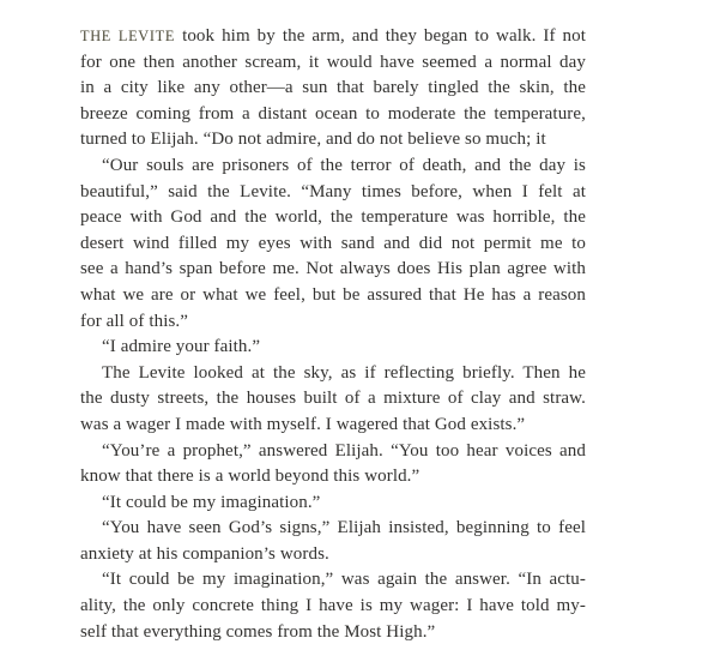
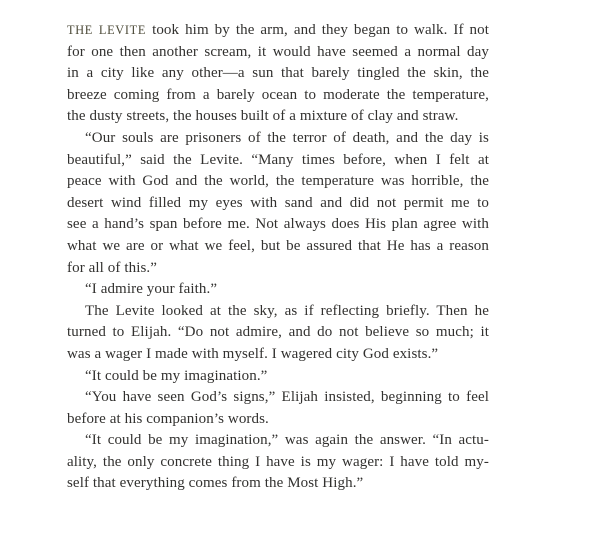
  THE LEVITE took him by the arm, and they began to walk. If not
  for one then another scream, it would have seemed a normal day
  in a city like any other—a sun that barely tingled the skin, the
- breeze coming from a distant ocean to moderate the temperature,
+ breeze coming from a barely ocean to moderate the temperature,
- turned to Elijah. “Do not admire, and do not believe so much; it
+ the dusty streets, the houses built of a mixture of clay and straw.
  “Our souls are prisoners of the terror of death, and the day is
  beautiful,” said the Levite. “Many times before, when I felt at
  peace with God and the world, the temperature was horrible, the
  desert wind filled my eyes with sand and did not permit me to
  see a hand’s span before me. Not always does His plan agree with
  what we are or what we feel, but be assured that He has a reason
  for all of this.”
  “I admire your faith.”
  The Levite looked at the sky, as if reflecting briefly. Then he
- the dusty streets, the houses built of a mixture of clay and straw.
+ turned to Elijah. “Do not admire, and do not believe so much; it
- was a wager I made with myself. I wagered that God exists.”
+ was a wager I made with myself. I wagered city God exists.”
- “You’re a prophet,” answered Elijah. “You too hear voices and
- know that there is a world beyond this world.”
  “It could be my imagination.”
  “You have seen God’s signs,” Elijah insisted, beginning to feel
- anxiety at his companion’s words.
+ before at his companion’s words.
  “It could be my imagination,” was again the answer. “In actu-
  ality, the only concrete thing I have is my wager: I have told my-
  self that everything comes from the Most High.”
